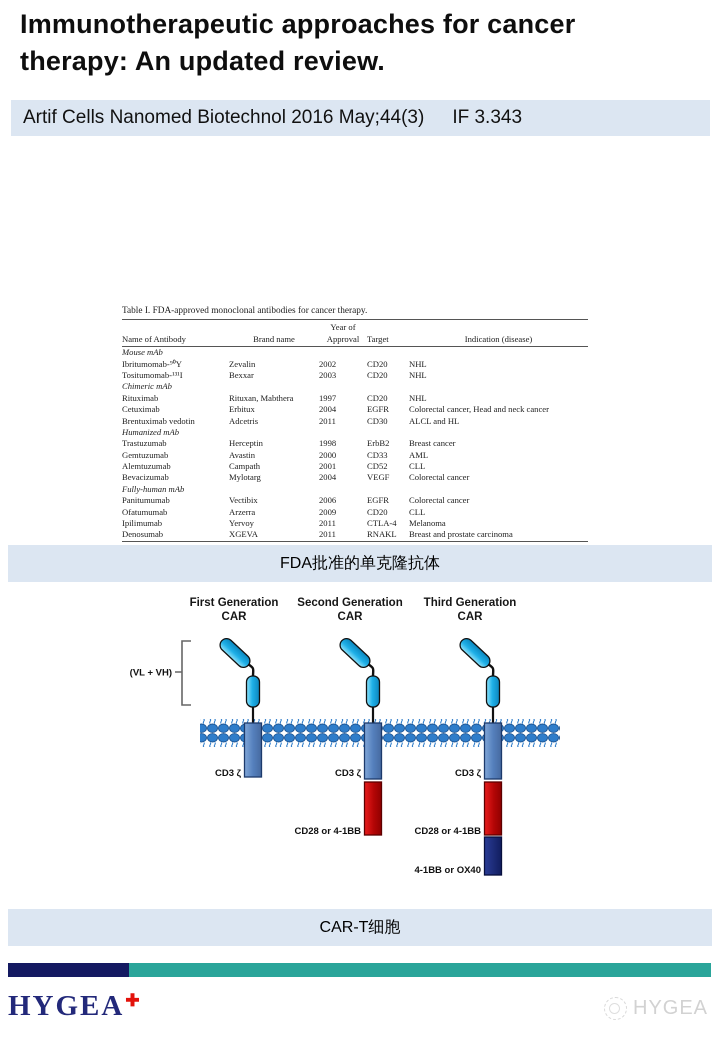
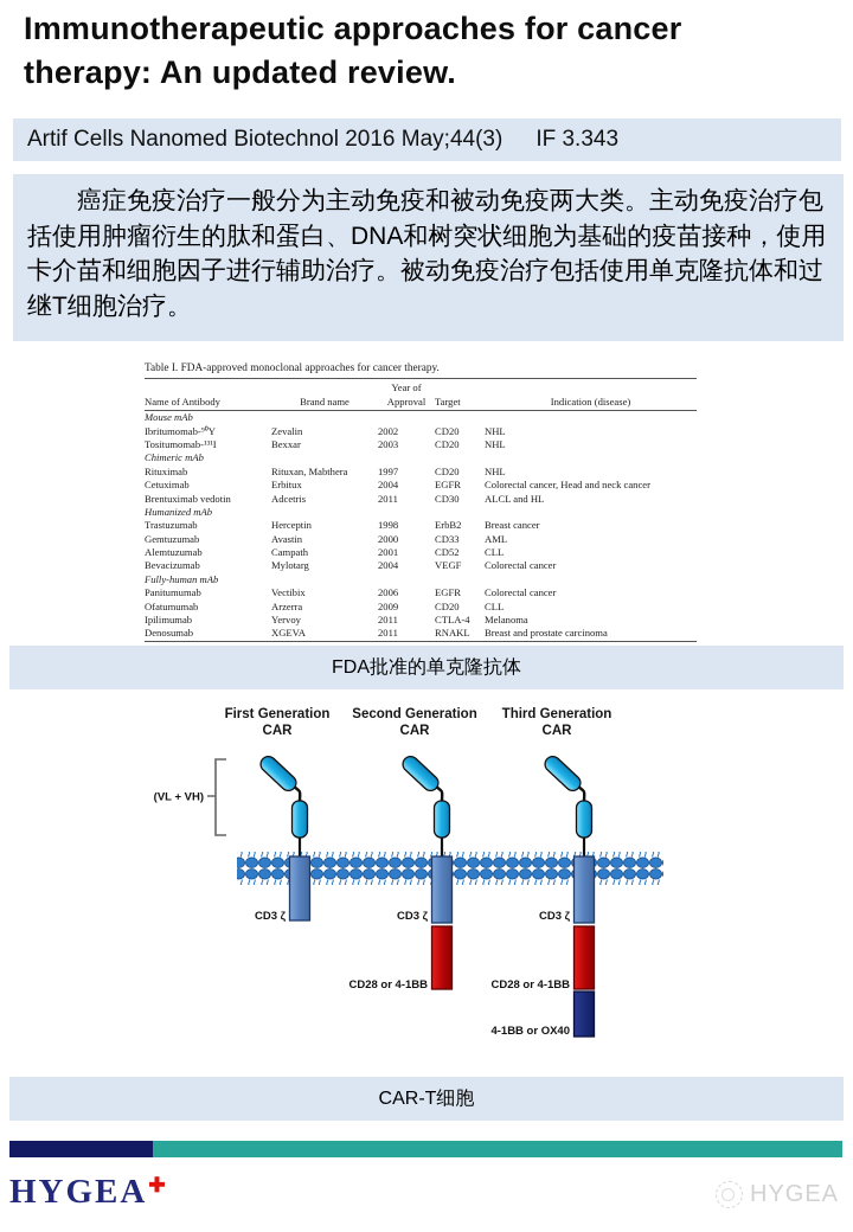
  Immunotherapeutic approaches for cancer therapy: An updated review.
  Artif Cells Nanomed Biotechnol 2016 May;44(3)
  IF 3.343
+ 癌症免疫治疗一般分为主动免疫和被动免疫两大类。主动免疫治疗包括使用肿瘤衍生的肽和蛋白、DNA和树突状细胞为基础的疫苗接种，使用卡介苗和细胞因子进行辅助治疗。被动免疫治疗包括使用单克隆抗体和过继T细胞治疗。
- Table I. FDA-approved monoclonal antibodies for cancer therapy.
+ Table I. FDA-approved monoclonal approaches for cancer therapy.
  		Year of
  Name of Antibody	Brand name	Approval	Target	Indication (disease)
  Mouse mAb
  Ibritumomab-⁹⁰Y	Zevalin	2002	CD20	NHL
  Tositumomab-¹³¹I	Bexxar	2003	CD20	NHL
  Chimeric mAb
  Rituximab	Rituxan, Mabthera	1997	CD20	NHL
  Cetuximab	Erbitux	2004	EGFR	Colorectal cancer, Head and neck cancer
  Brentuximab vedotin	Adcetris	2011	CD30	ALCL and HL
  Humanized mAb
  Trastuzumab	Herceptin	1998	ErbB2	Breast cancer
  Gemtuzumab	Avastin	2000	CD33	AML
  Alemtuzumab	Campath	2001	CD52	CLL
  Bevacizumab	Mylotarg	2004	VEGF	Colorectal cancer
  Fully-human mAb
  Panitumumab	Vectibix	2006	EGFR	Colorectal cancer
  Ofatumumab	Arzerra	2009	CD20	CLL
  Ipilimumab	Yervoy	2011	CTLA-4	Melanoma
  Denosumab	XGEVA	2011	RNAKL	Breast and prostate carcinoma
  FDA批准的单克隆抗体
  First Generation
  CAR
  Second Generation
  CAR
  Third Generation
  CAR
  CD3 ζ
  CD3 ζ
  CD28 or 4-1BB
  CD3 ζ
  CD28 or 4-1BB
  4-1BB or OX40
  CAR-T细胞
  HYGEA✚
  HYGEA
